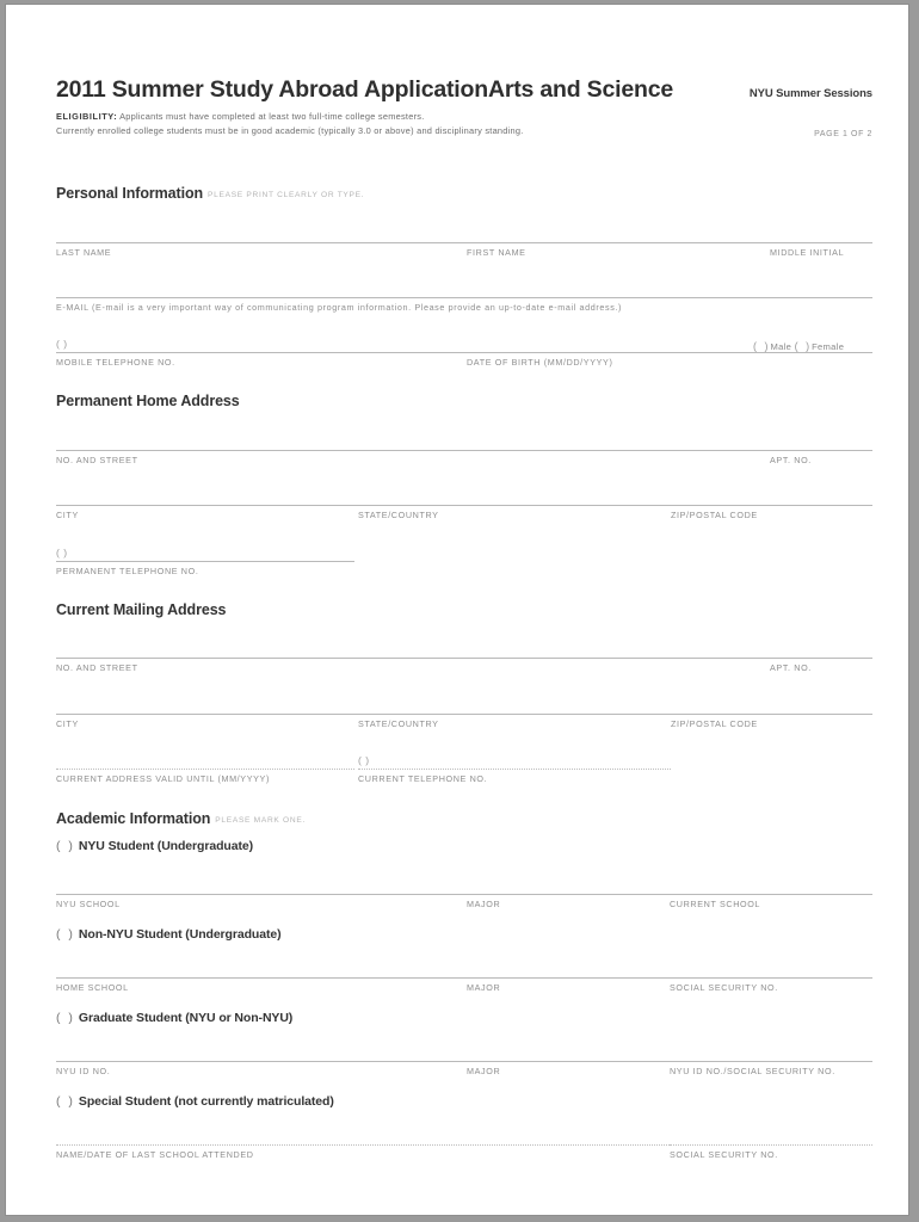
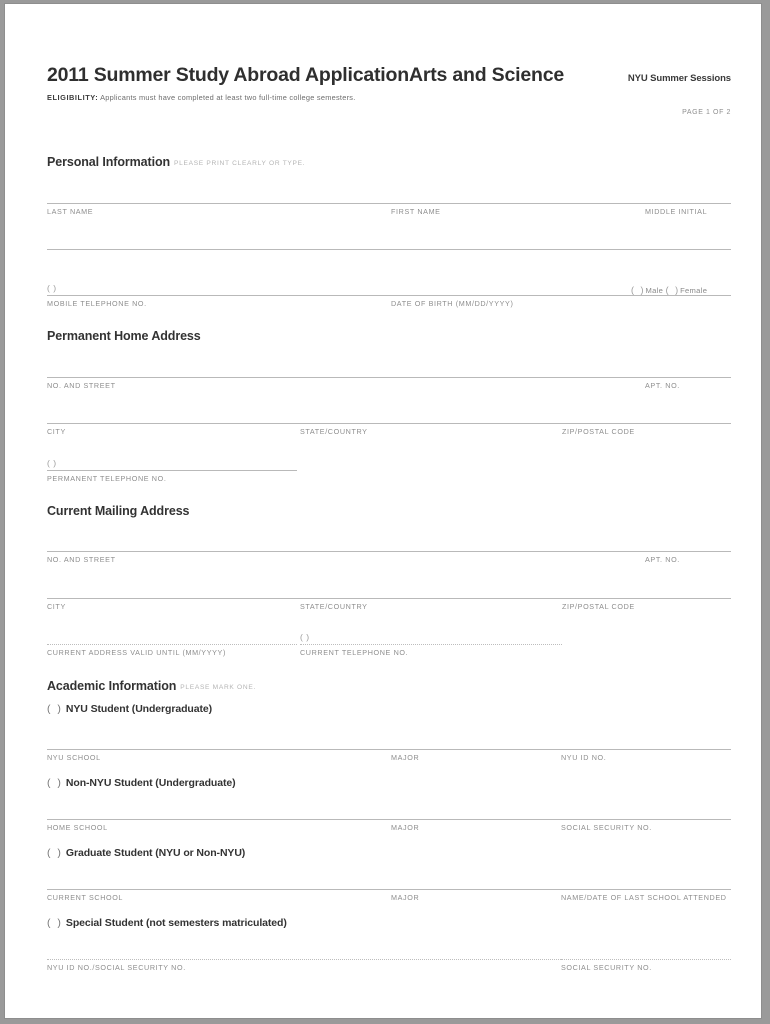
  2011 Summer Study Abroad ApplicationArts and Science
  NYU Summer Sessions
  ELIGIBILITY: Applicants must have completed at least two full-time college semesters.
- Currently enrolled college students must be in good academic (typically 3.0 or above) and disciplinary standing.
  LAST NAME
  FIRST NAME
  MIDDLE INITIAL
- E-MAIL (E-mail is a very important way of communicating program information. Please provide an up-to-date e-mail address.)
  ( )
  MOBILE TELEPHONE NO.
  DATE OF BIRTH (MM/DD/YYYY)
  ( )Male ( )Female
  Permanent Home Address
  NO. AND STREET
  APT. NO.
  CITY
  STATE/COUNTRY
  ZIP/POSTAL CODE
  ( )
  PERMANENT TELEPHONE NO.
  Current Mailing Address
  NO. AND STREET
  APT. NO.
  CITY
  STATE/COUNTRY
  ZIP/POSTAL CODE
  CURRENT ADDRESS VALID UNTIL (MM/YYYY)
  ( )
  CURRENT TELEPHONE NO.
  ( ) NYU Student (Undergraduate)
  NYU SCHOOL
  MAJOR
- CURRENT SCHOOL
+ NYU ID NO.
  ( ) Non-NYU Student (Undergraduate)
  HOME SCHOOL
  MAJOR
  SOCIAL SECURITY NO.
  ( ) Graduate Student (NYU or Non-NYU)
- NYU ID NO.
+ CURRENT SCHOOL
  MAJOR
- NYU ID NO./SOCIAL SECURITY NO.
+ NAME/DATE OF LAST SCHOOL ATTENDED
- ( ) Special Student (not currently matriculated)
+ ( ) Special Student (not semesters matriculated)
- NAME/DATE OF LAST SCHOOL ATTENDED
+ NYU ID NO./SOCIAL SECURITY NO.
  SOCIAL SECURITY NO.
